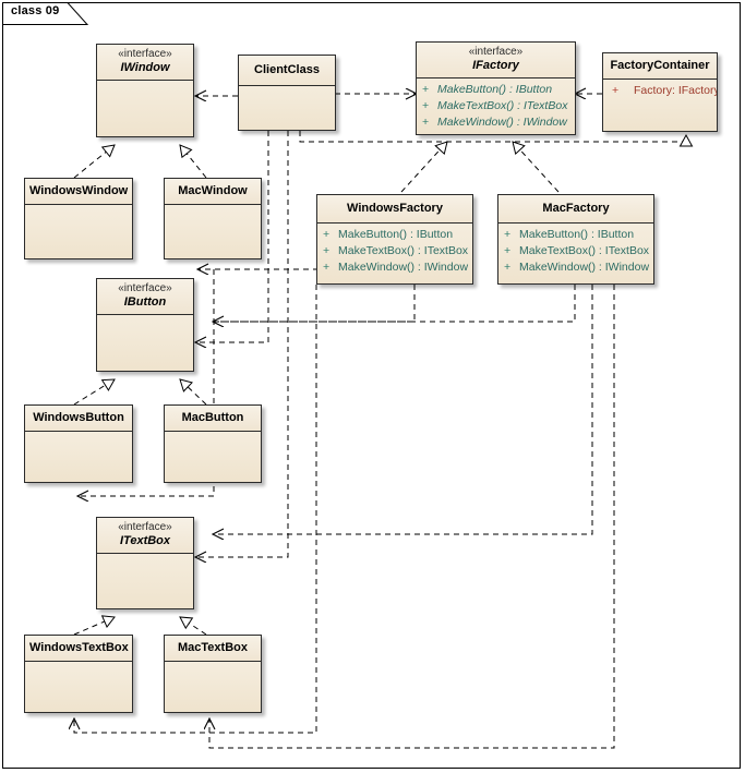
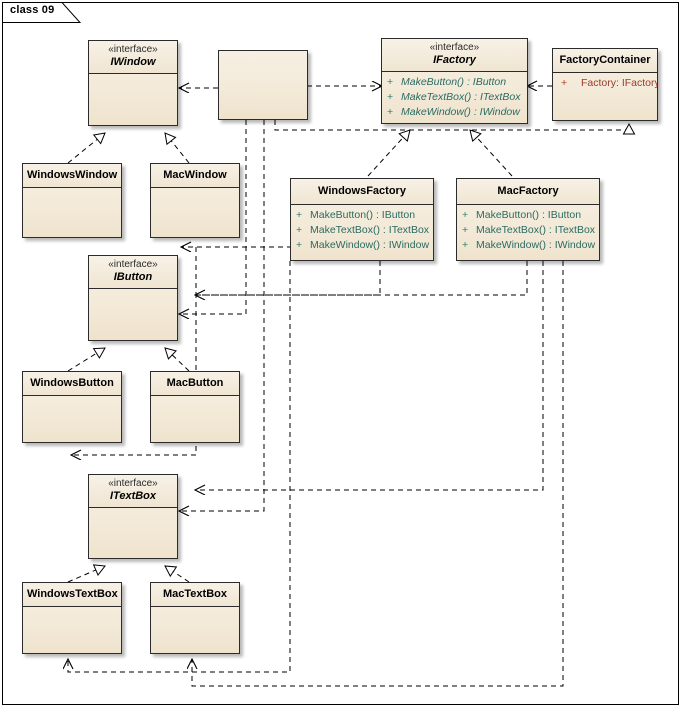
  «interface»
  IWindow
- ClientClass
  «interface»
  IFactory
  +
  MakeButton() : IButton
  +
  MakeTextBox() : ITextBox
  +
  MakeWindow() : IWindow
  FactoryContainer
  +
  Factory: IFactor
  WindowsWindow
  MacWindow
  WindowsFactory
  +
  MakeButton() : IButton
  +
  MakeTextBox() : ITextBox
  +
  MakeWindow() : IWindow
  MacFactory
  +
  MakeButton() : IButton
  +
  MakeTextBox() : ITextBox
  +
  MakeWindow() : IWindow
  «interface»
  IButton
  WindowsButton
  MacButton
  «interface»
  ITextBox
  WindowsTextBox
  MacTextBox
  class 09
